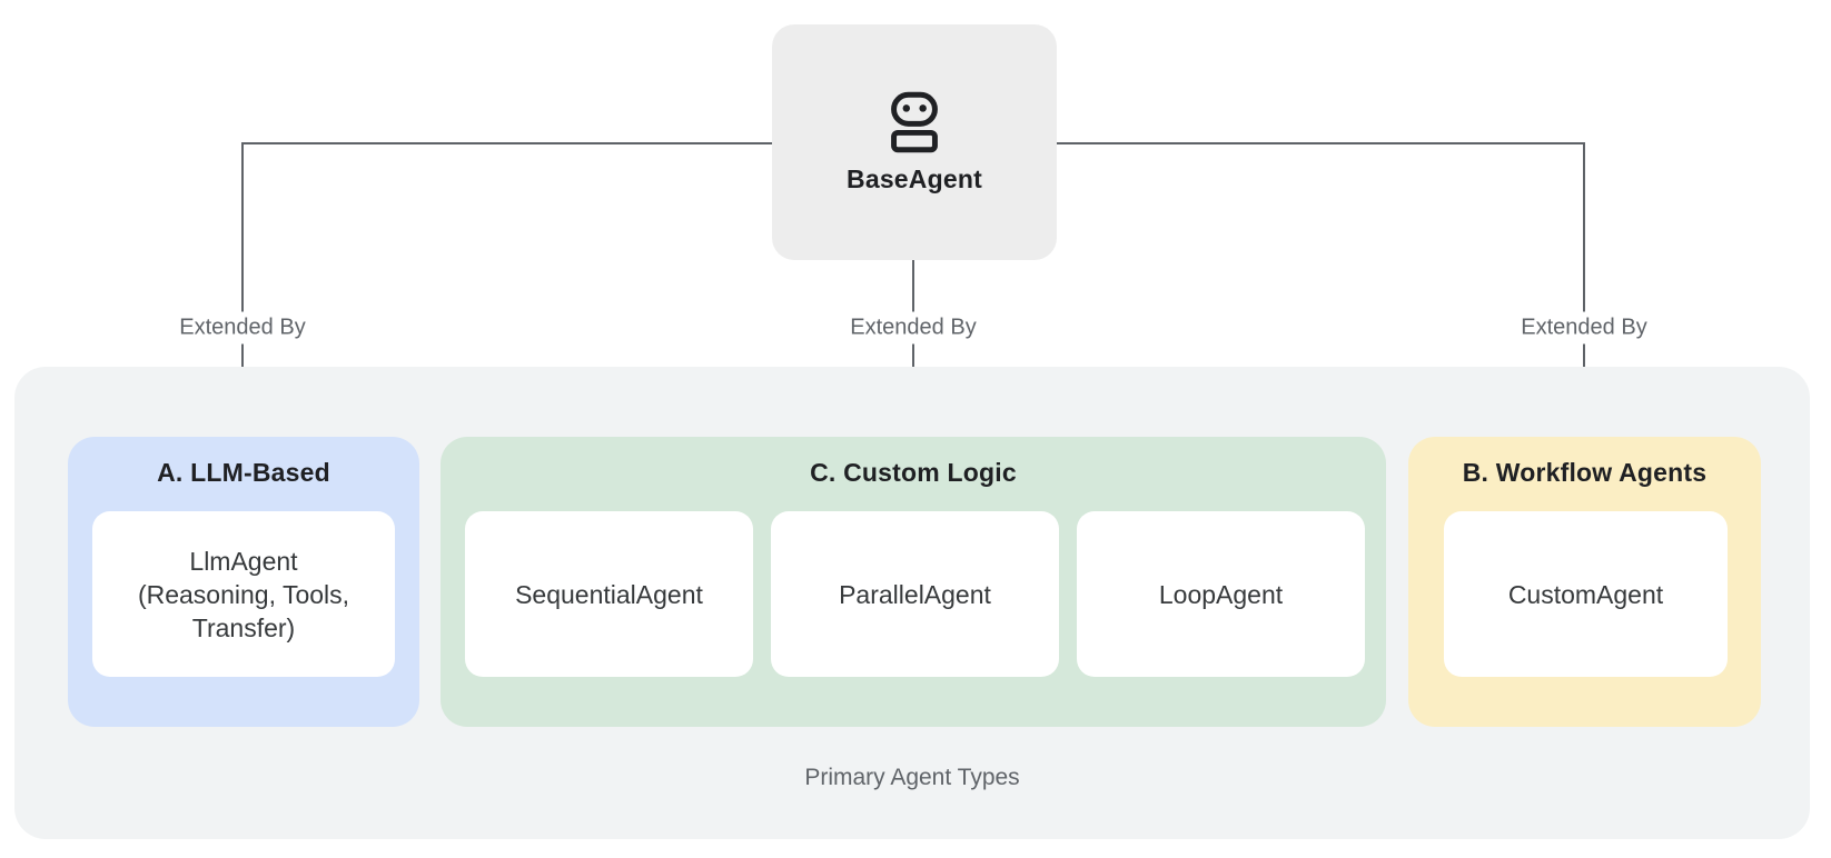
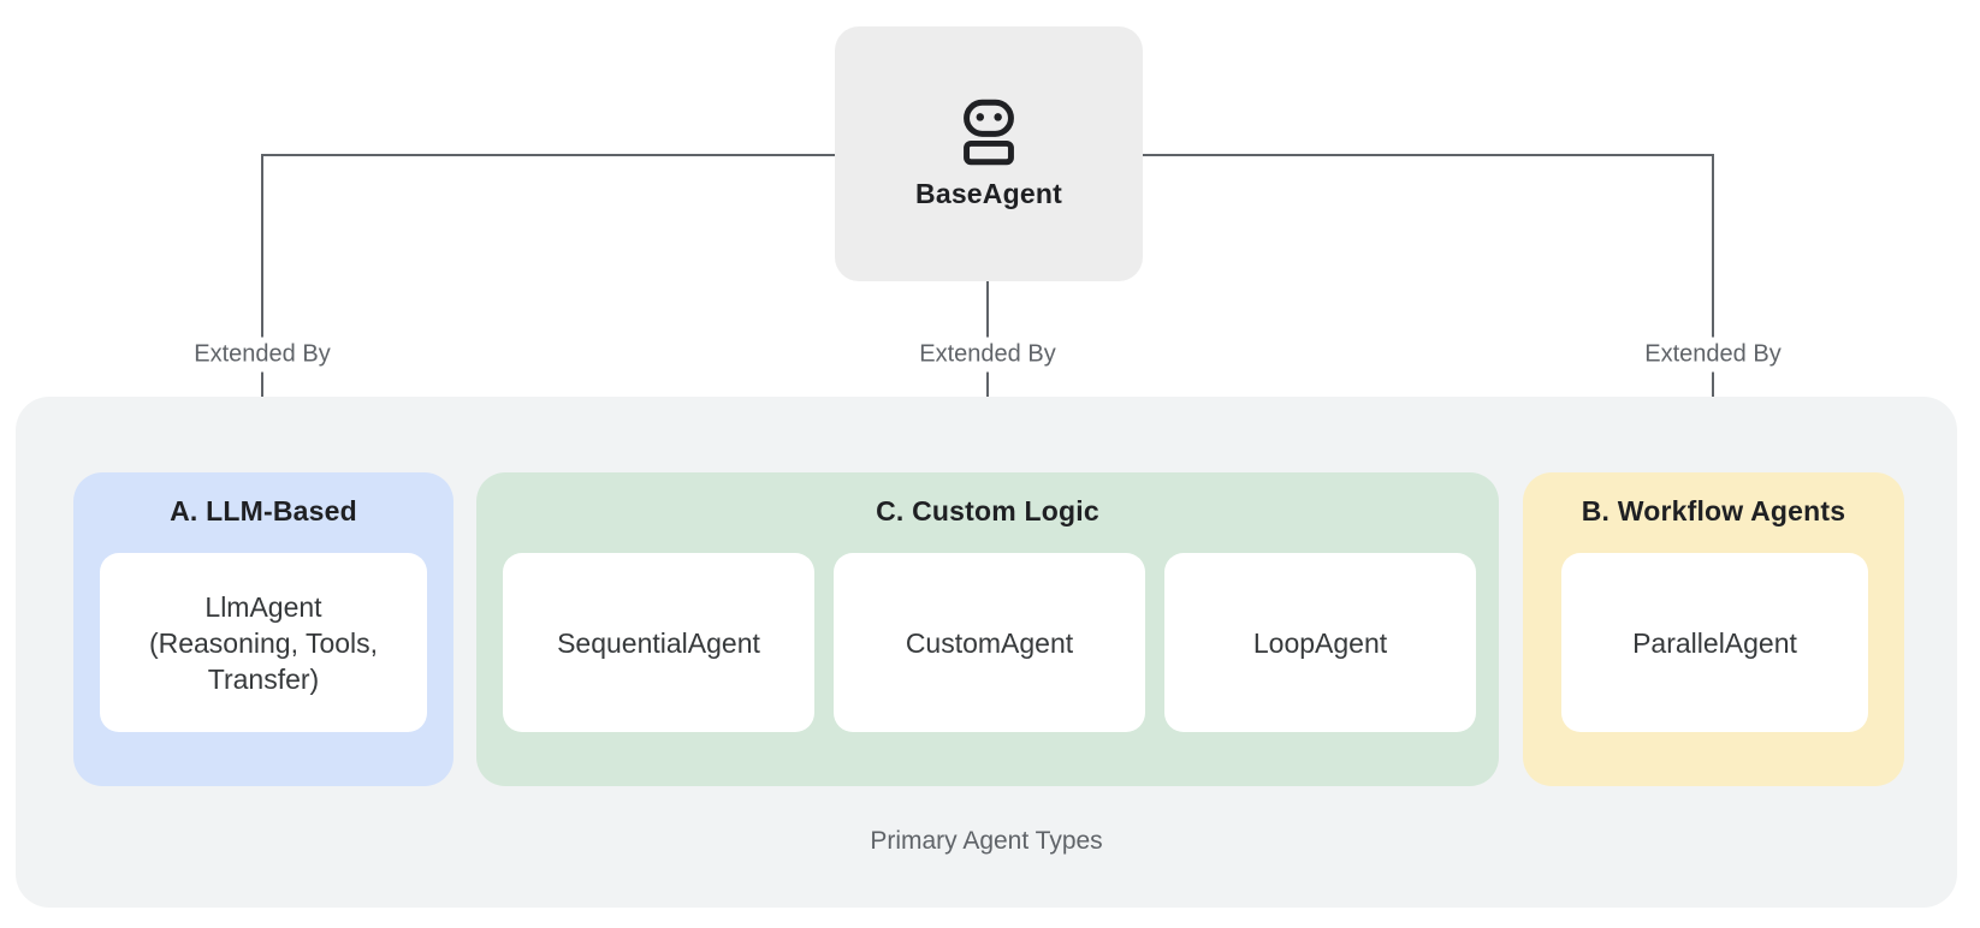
  Extended By
  Extended By
  Extended By
  BaseAgent
  A. LLM-Based
  LlmAgent
  (Reasoning, Tools,
  Transfer)
  C. Custom Logic
  SequentialAgent
- ParallelAgent
+ CustomAgent
  LoopAgent
  B. Workflow Agents
- CustomAgent
+ ParallelAgent
  Primary Agent Types
